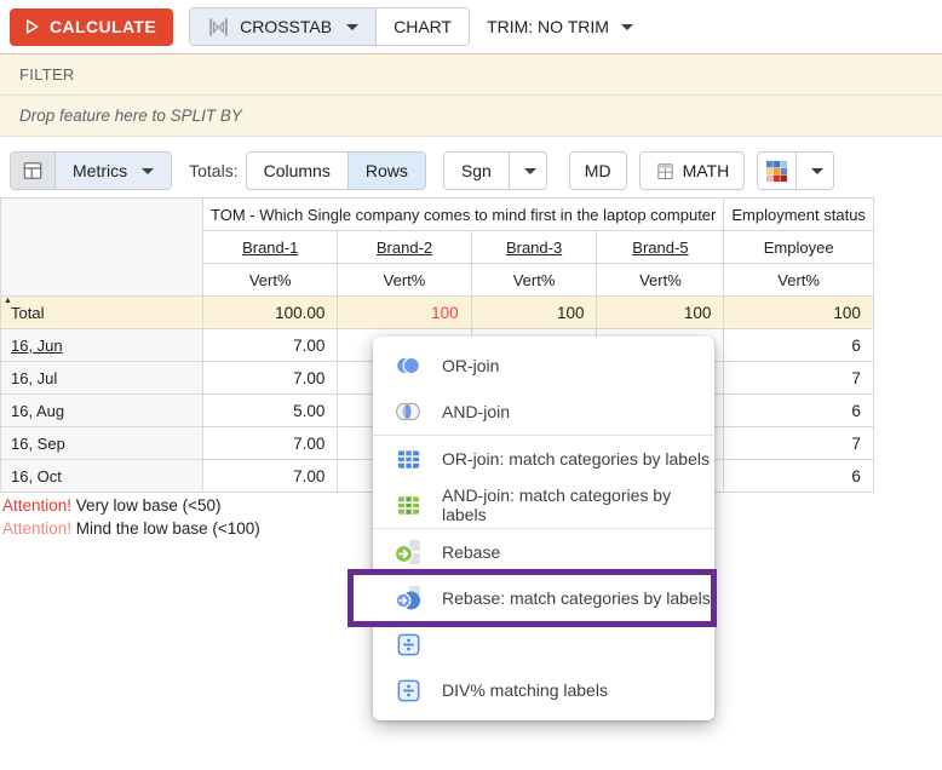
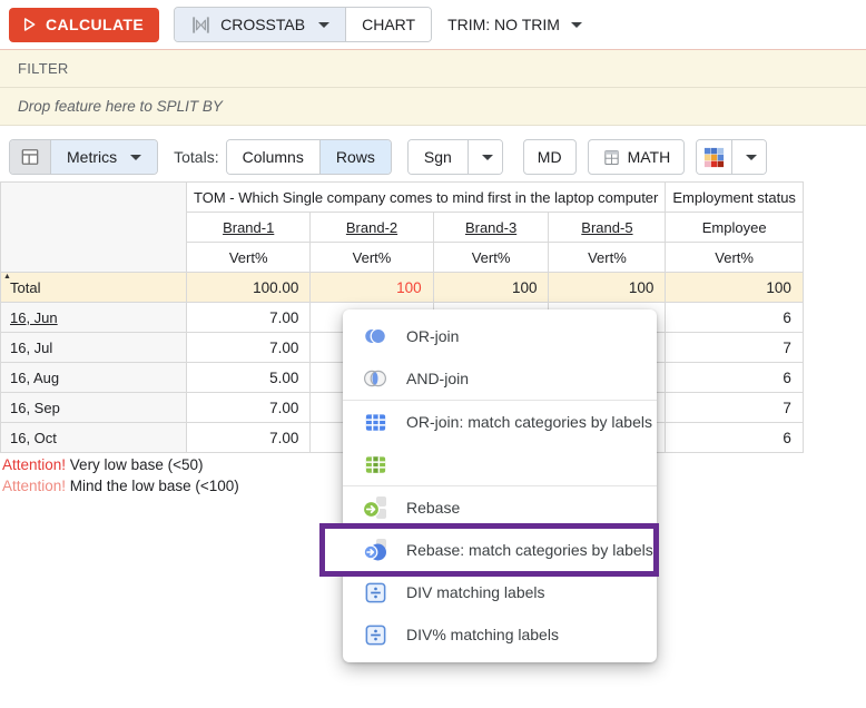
  CALCULATE
  CROSSTAB
  CHART
  TRIM: NO TRIM
  FILTER
  Drop feature here to SPLIT BY
  Metrics
  Totals:
  Columns
  Rows
  Sgn
  MD
  MATH
  	TOM - Which Single company comes to mind first in the laptop computer	Employment status
  Brand-1	Brand-2	Brand-3	Brand-5	Employee
  Vert%	Vert%	Vert%	Vert%	Vert%
  Total	100.00	100	100	100	100
  16, Jun	7.00				6
  16, Jul	7.00				7
  16, Aug	5.00				6
  16, Sep	7.00				7
  16, Oct	7.00				6
  Attention! Very low base (<50)
  Attention! Mind the low base (<100)
  OR-join
  AND-join
  OR-join: match categories by labels
- AND-join: match categories by labels
  Rebase
  Rebase: match categories by labels
+ DIV matching labels
  DIV% matching labels
